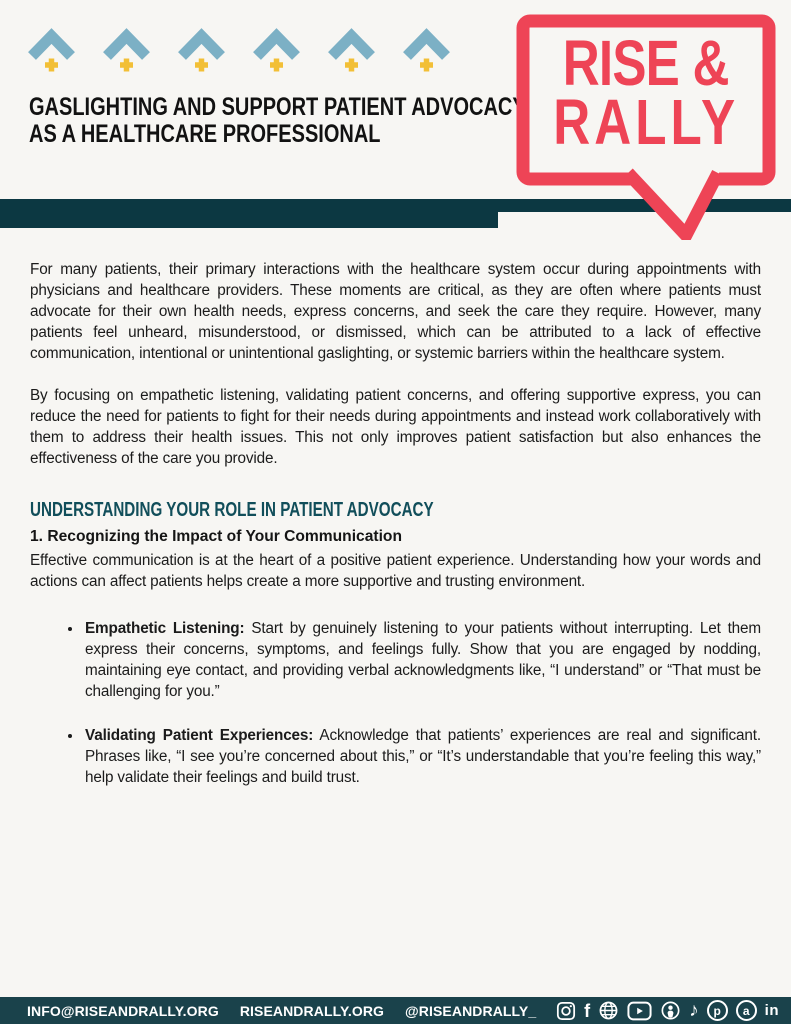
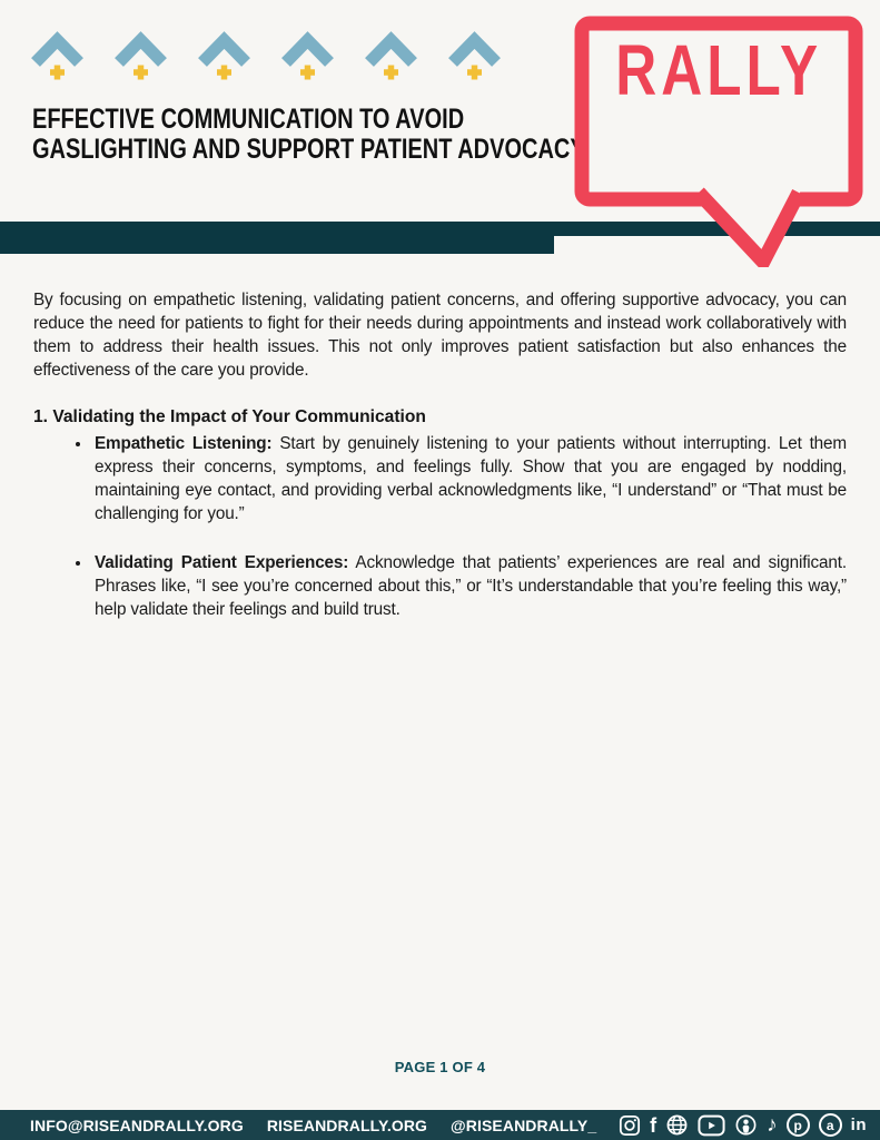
+ EFFECTIVE COMMUNICATION TO AVOID
  GASLIGHTING AND SUPPORT PATIENT ADVOCAC
- AS A HEALTHCARE PROFESSIONAL
- RISE &
  RALLY
- For many patients, their primary interactions with the healthcare system occur during appointments with physicians and healthcare providers. These moments are critical, as they are often where patients must advocate for their own health needs, express concerns, and seek the care they require. However, many patients feel unheard, misunderstood, or dismissed, which can be attributed to a lack of effective communication, intentional or unintentional gaslighting, or systemic barriers within the healthcare system.
- By focusing on empathetic listening, validating patient concerns, and offering supportive express, you can reduce the need for patients to fight for their needs during appointments and instead work collaboratively with them to address their health issues. This not only improves patient satisfaction but also enhances the effectiveness of the care you provide.
+ By focusing on empathetic listening, validating patient concerns, and offering supportive advocacy, you can reduce the need for patients to fight for their needs during appointments and instead work collaboratively with them to address their health issues. This not only improves patient satisfaction but also enhances the effectiveness of the care you provide.
- UNDERSTANDING YOUR ROLE IN PATIENT ADVOCACY
- 1. Recognizing the Impact of Your Communication
+ 1. Validating the Impact of Your Communication
- Effective communication is at the heart of a positive patient experience. Understanding how your words and actions can affect patients helps create a more supportive and trusting environment.
  Empathetic Listening: Start by genuinely listening to your patients without interrupting. Let them express their concerns, symptoms, and feelings fully. Show that you are engaged by nodding, maintaining eye contact, and providing verbal acknowledgments like, “I understand” or “That must be challenging for you.”
  Validating Patient Experiences: Acknowledge that patients’ experiences are real and significant. Phrases like, “I see you’re concerned about this,” or “It’s understandable that you’re feeling this way,” help validate their feelings and build trust.
+ PAGE 1 OF 4
  INFO@RISEANDRALLY.ORG
  RISEANDRALLY.ORG
  @RISEANDRALLY_
  f
  ♪
  p
  a
  in
